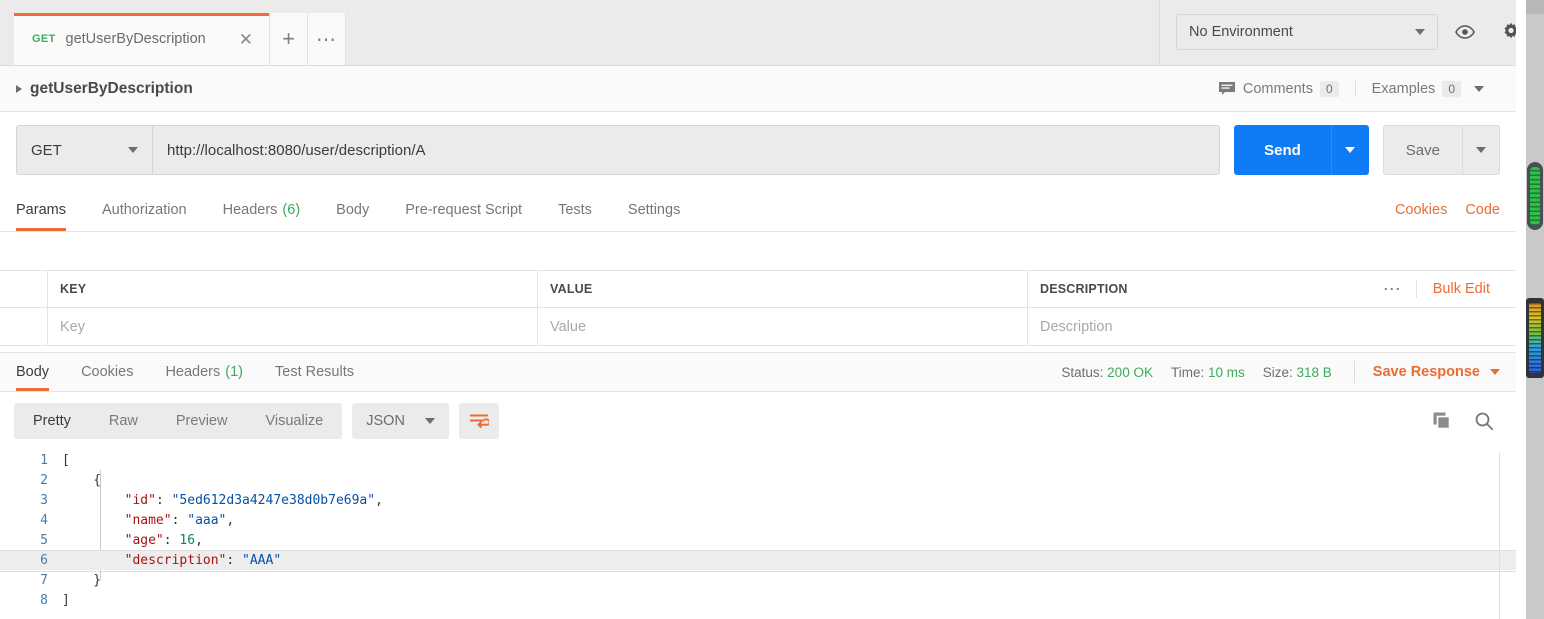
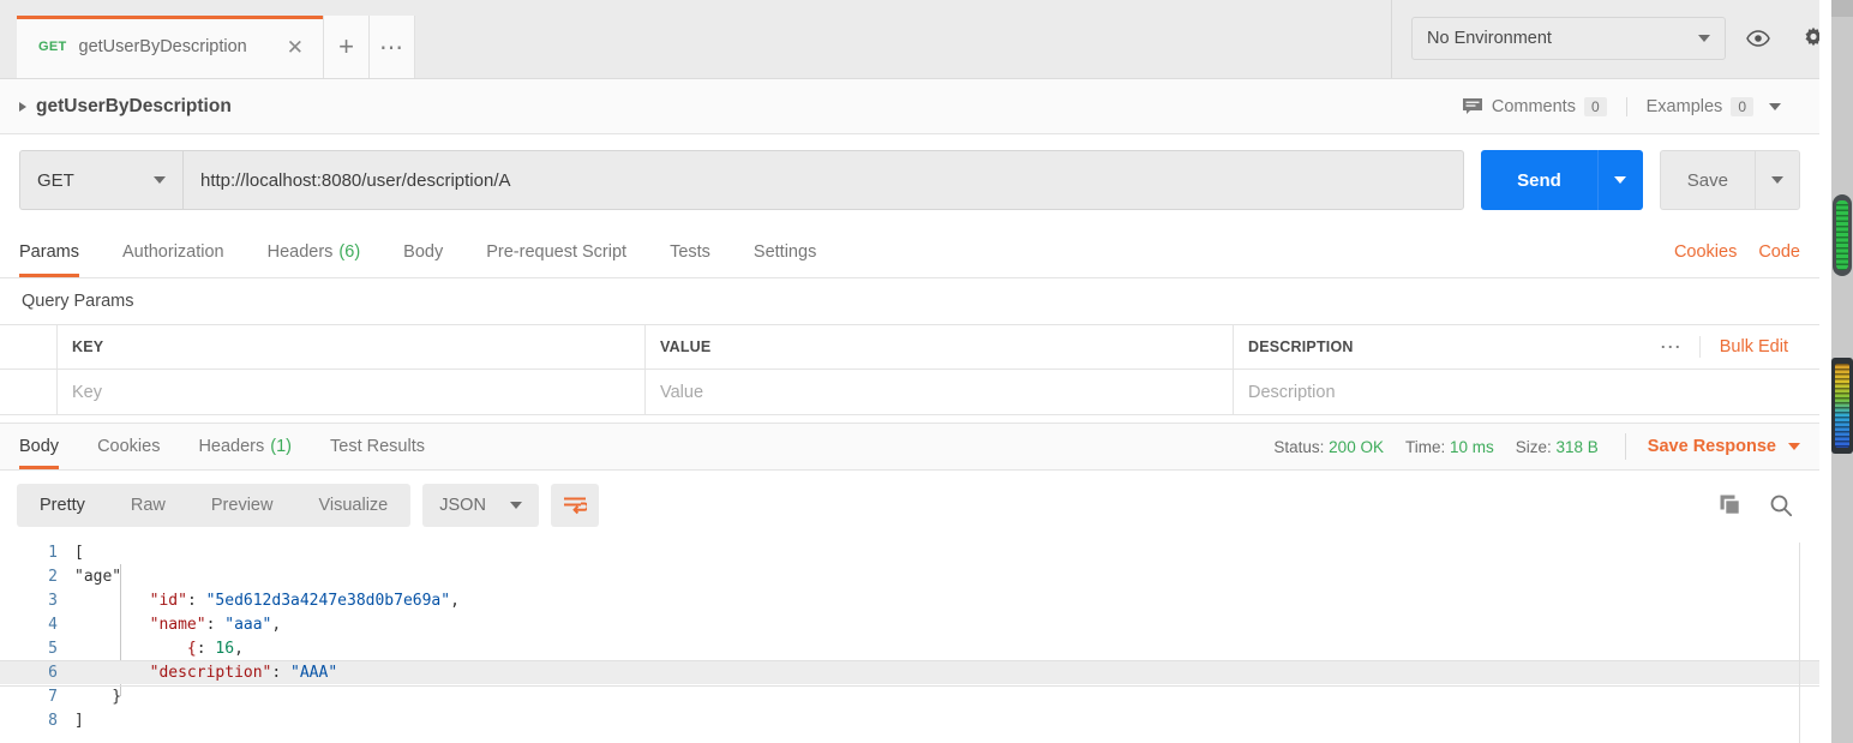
  GET
  getUserByDescription
  ✕
  +
  ⋯
  No Environment
  getUserByDescription
  Comments
  0
  Examples
  0
  GET
  http://localhost:8080/user/description/A
  Send
  Save
  Params
  Authorization
  Headers
  (6)
  Body
  Pre-request Script
  Tests
  Settings
  Cookies
  Code
+ Query Params
  KEY
  VALUE
  DESCRIPTION
  ⋯
  Bulk Edit
  Key
  Value
  Description
  Body
  Cookies
  Headers
  (1)
  Test Results
  Status: 200 OK
  Time: 10 ms
  Size: 318 B
  Save Response
  Pretty
  Raw
  Preview
  Visualize
  JSON
  1
  [
  2
- {
+ "age"
  3
  "id": "5ed612d3a4247e38d0b7e69a",
  4
  "name": "aaa",
  5
- "age": 16,
+ {: 16,
  6
  "description": "AAA"
  7
  }
  8
  ]
